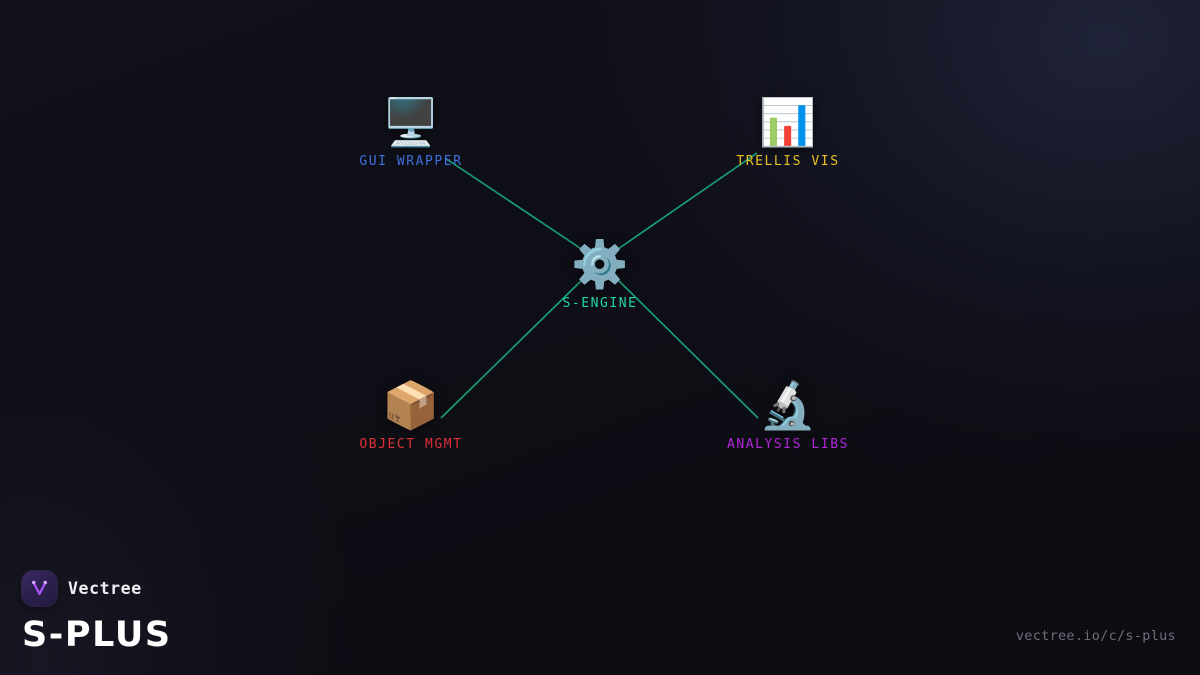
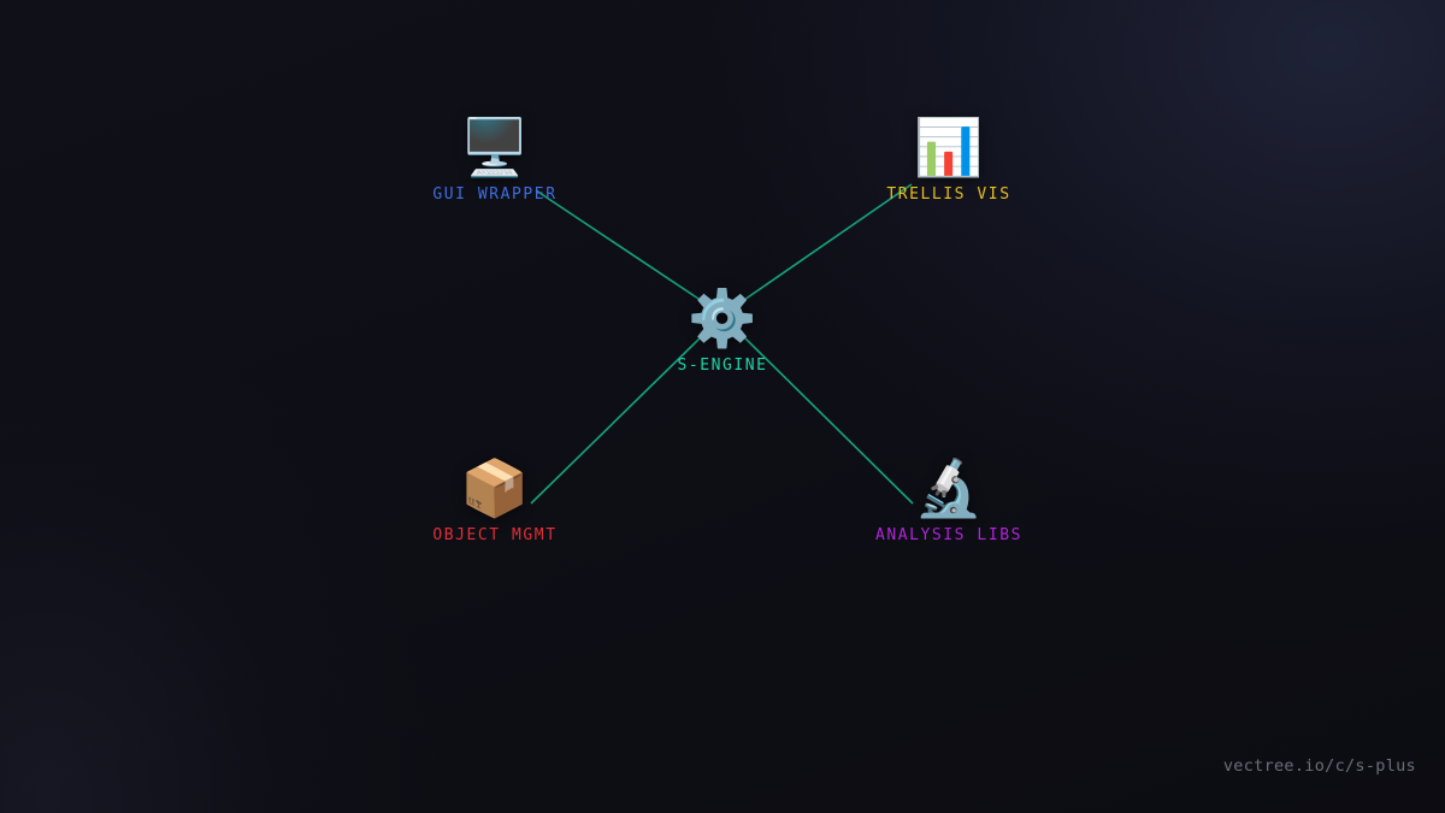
  🖥️
  GUI WRAPPER
  📊
  TRELLIS VIS
  ⚙️
  S-ENGINE
  📦
  OBJECT MGMT
  🔬
  ANALYSIS LIBS
- Vectree
- S-PLUS
  vectree.io/c/s-plus
